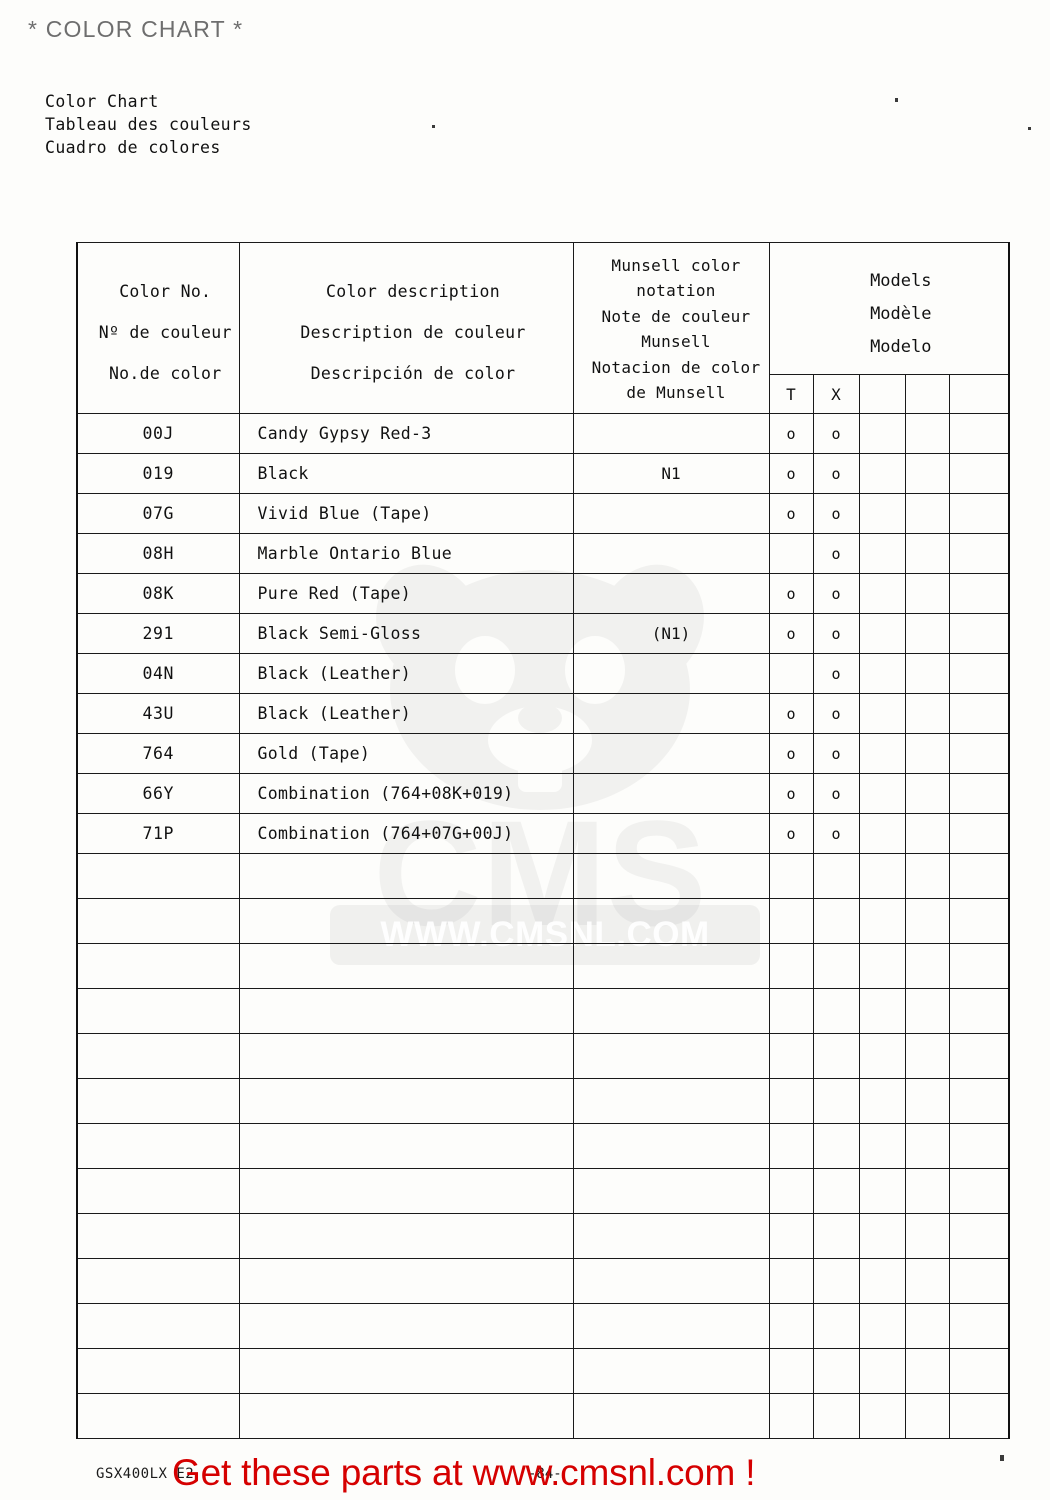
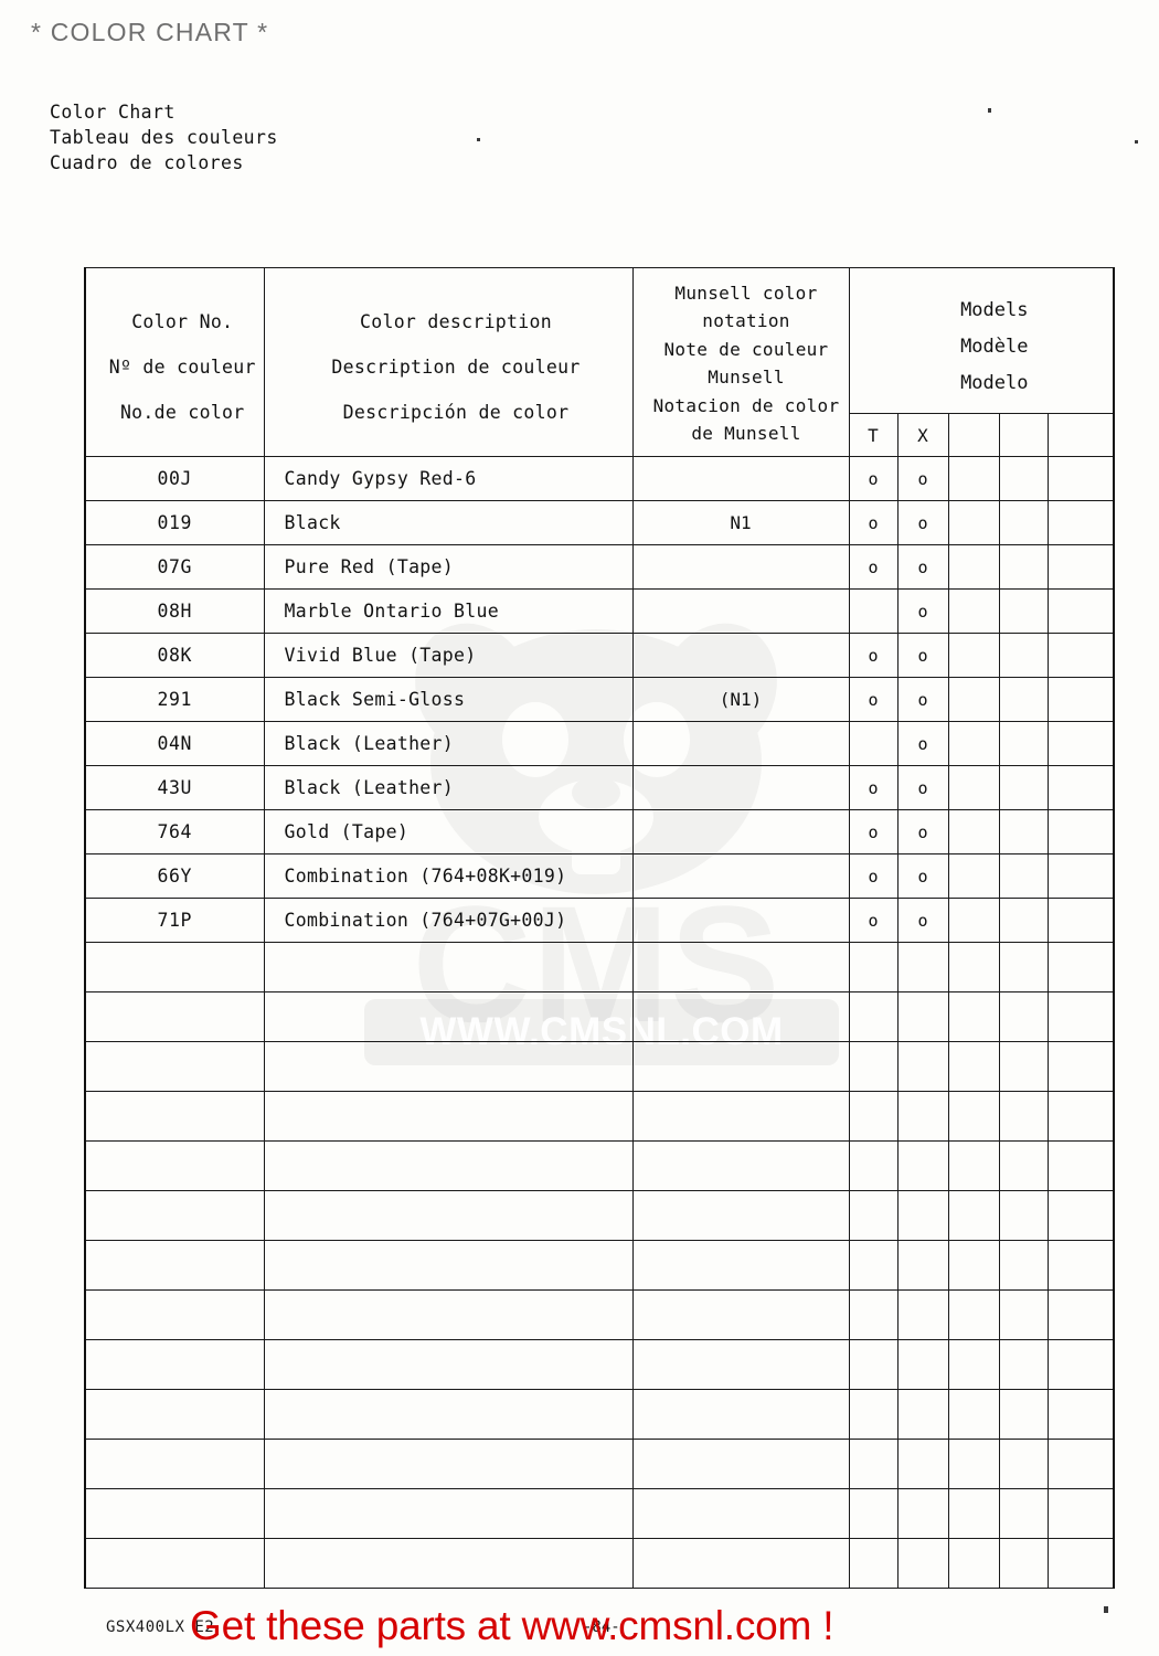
  * COLOR CHART *
  Color Chart
  Tableau des couleurs
  Cuadro de colores
  CMS
  WWW.CMSNL.COM
  Color No. Nº de couleur No.de color	Color description Description de couleur Descripción de color	Munsell color notation Note de couleur Munsell Notacion de color de Munsell	Models Modèle Modelo
  T	X
- 00J	Candy Gypsy Red-3		o	o
+ 00J	Candy Gypsy Red-6		o	o
  019	Black	N1	o	o
- 07G	Vivid Blue (Tape)		o	o
+ 07G	Pure Red (Tape)		o	o
  08H	Marble Ontario Blue			o
- 08K	Pure Red (Tape)		o	o
+ 08K	Vivid Blue (Tape)		o	o
  291	Black Semi-Gloss	(N1)	o	o
  04N	Black (Leather)			o
  43U	Black (Leather)		o	o
  764	Gold (Tape)		o	o
  66Y	Combination (764+08K+019)		o	o
  71P	Combination (764+07G+00J)		o	o
  GSX400LX E2
  -84-
  Get these parts at www.cmsnl.com !
